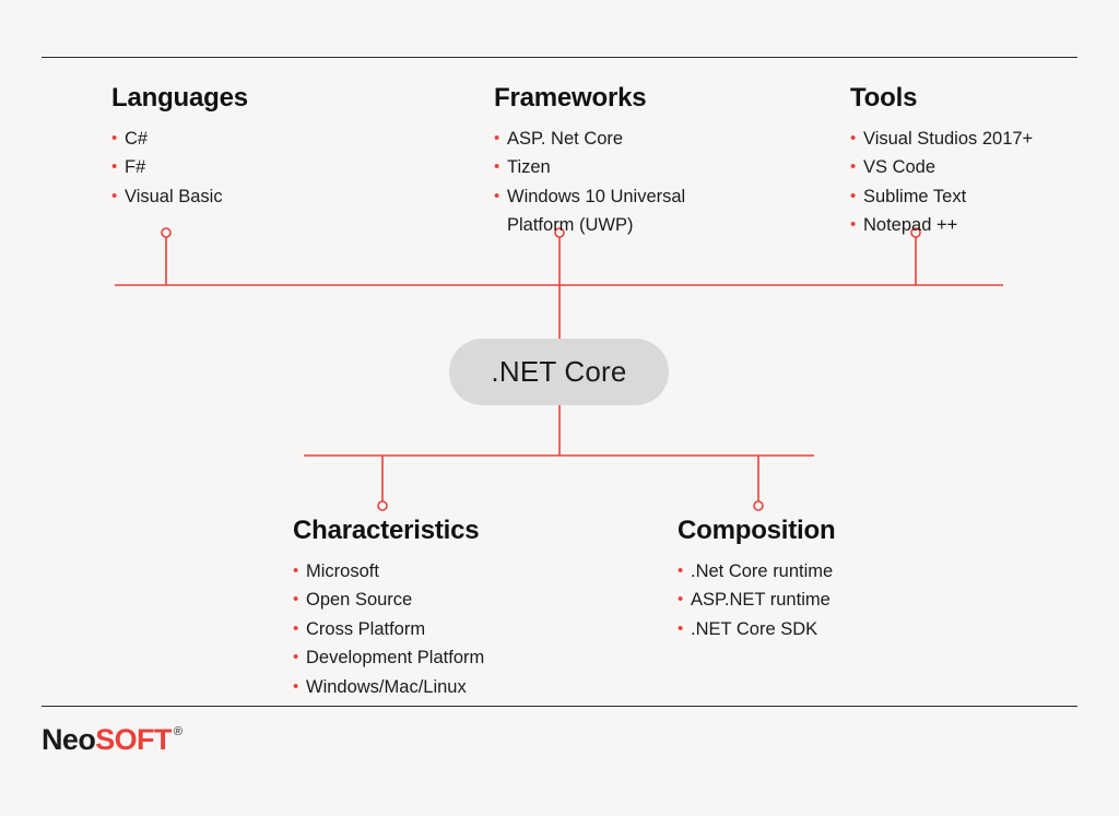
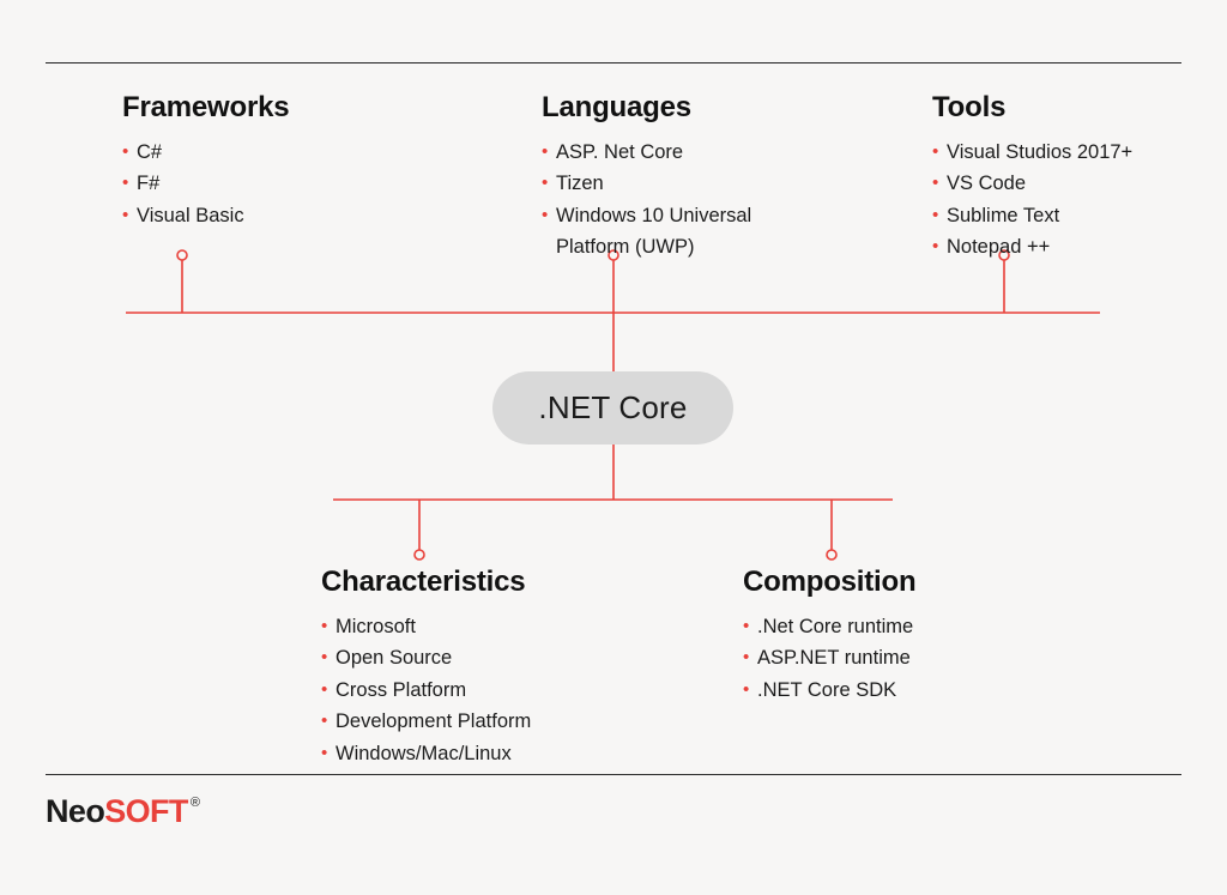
- Languages
+ Frameworks
  C#
  F#
  Visual Basic
- Frameworks
+ Languages
  ASP. Net Core
  Tizen
  Windows 10 Universal Platform (UWP)
  Tools
  Visual Studios 2017+
  VS Code
  Sublime Text
  Notepad ++
  .NET Core
  Characteristics
  Microsoft
  Open Source
  Cross Platform
  Development Platform
  Windows/Mac/Linux
  Composition
  .Net Core runtime
  ASP.NET runtime
  .NET Core SDK
  Neo
  SOFT
  ®
